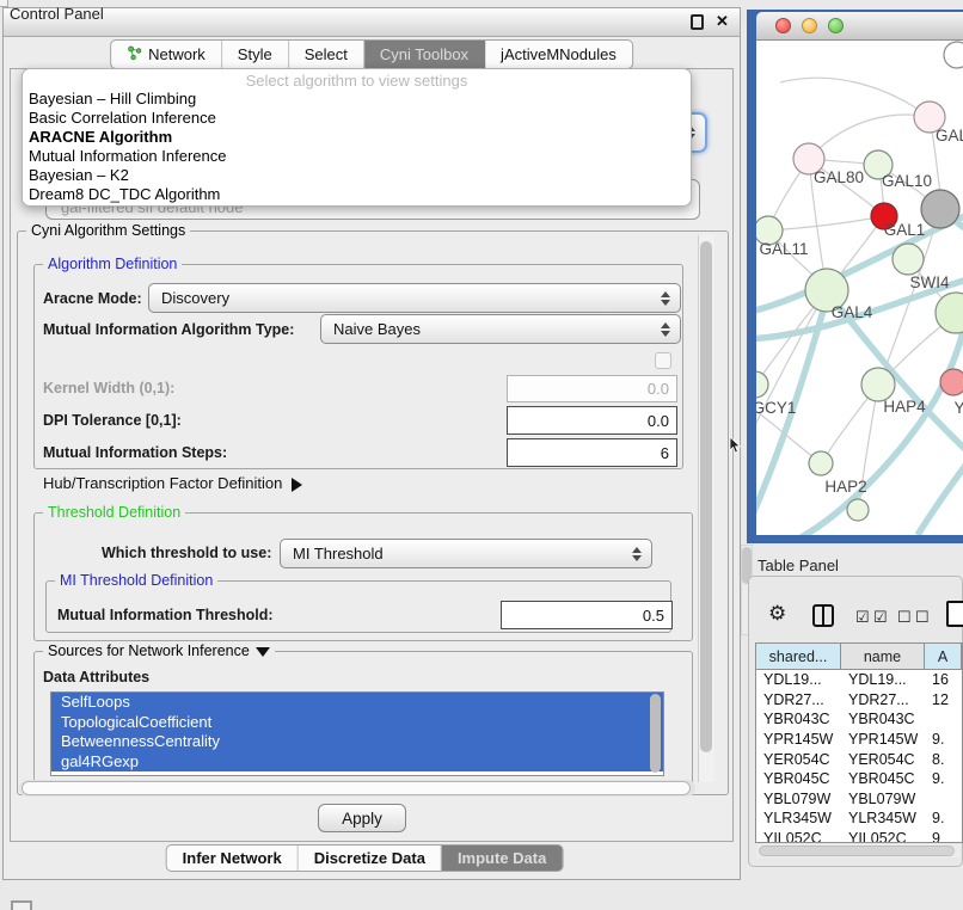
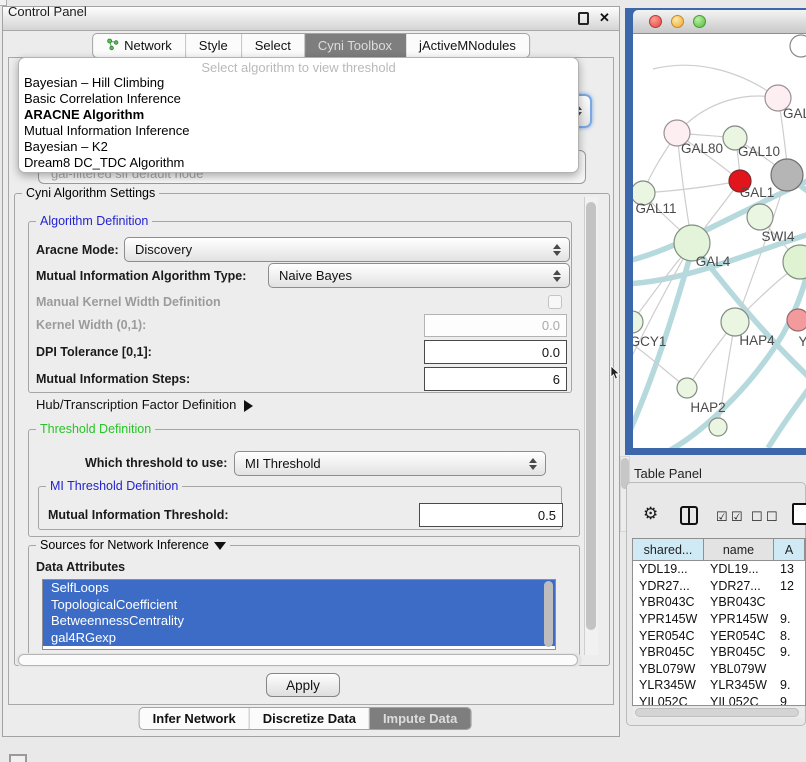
  Control Panel
  ✕
  Network
  Style
  Select
  Cyni Toolbox
  jActiveMNodules
  gal-filtered sif default node
- Select algorithm to view settings
+ Select algorithm to view threshold
  Bayesian – Hill Climbing
  Basic Correlation Inference
  ARACNE Algorithm
  Mutual Information Inference
  Bayesian – K2
  Dream8 DC_TDC Algorithm
  Cyni Algorithm Settings
  Algorithm Definition
  Aracne Mode:
  Discovery
  Mutual Information Algorithm Type:
  Naive Bayes
+ Manual Kernel Width Definition
  Kernel Width (0,1):
  0.0
  DPI Tolerance [0,1]:
  0.0
  Mutual Information Steps:
  6
  Hub/Transcription Factor Definition
  Threshold Definition
  Which threshold to use:
  MI Threshold
  MI Threshold Definition
  Mutual Information Threshold:
  0.5
  Sources for Network Inference
  Data Attributes
  SelfLoops
  TopologicalCoefficient
  BetweennessCentrality
  gal4RGexp
  Apply
  Infer Network
  Discretize Data
  Impute Data
  GAL80
  GAL10
  GAL1
  GAL11
  SWI4
  GAL4
  GCY1
  HAP4
  Y
  HAP2
  Table Panel
  ⚙
  ☑
  ☑
  ☐
  ☐
  shared...
  name
  A
  YDL19...
  YDL19...
- 16
+ 13
  YDR27...
  YDR27...
  12
  YBR043C
  YBR043C
  YPR145W
  YPR145W
  9.
  YER054C
  YER054C
  8.
  YBR045C
  YBR045C
  9.
  YBL079W
  YBL079W
  YLR345W
  YLR345W
  9.
  YIL052C
  YIL052C
  9
